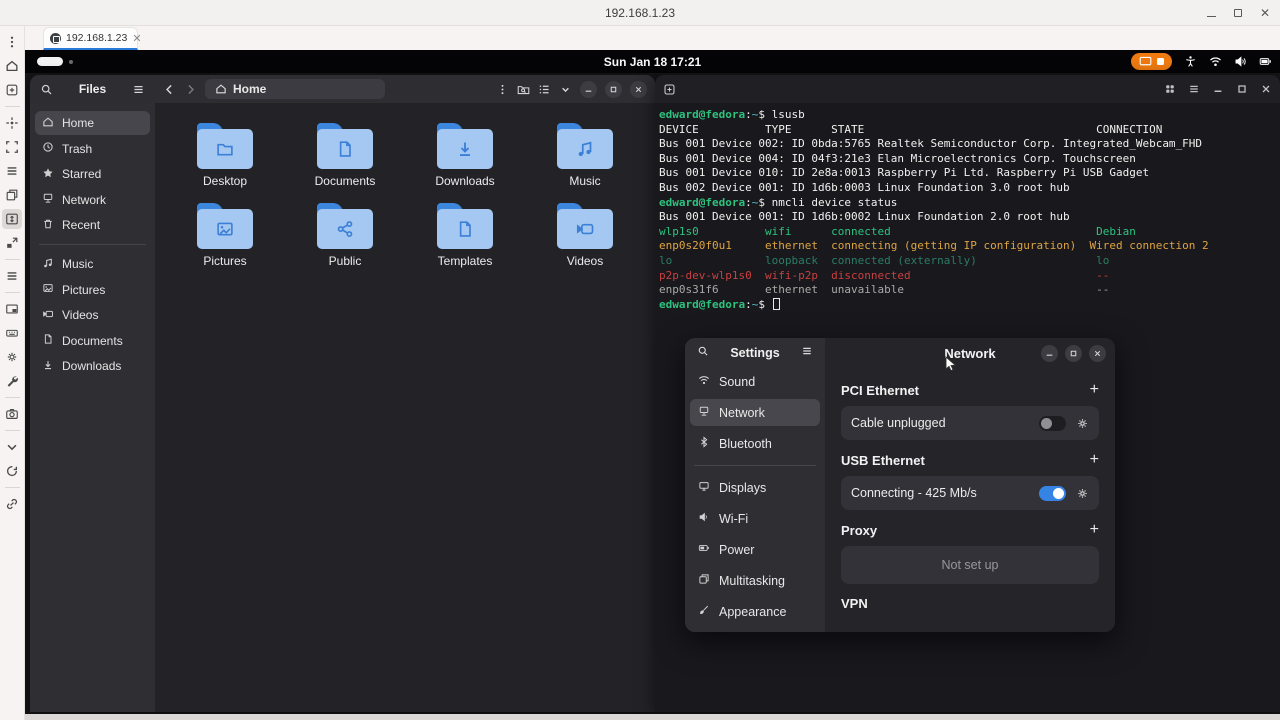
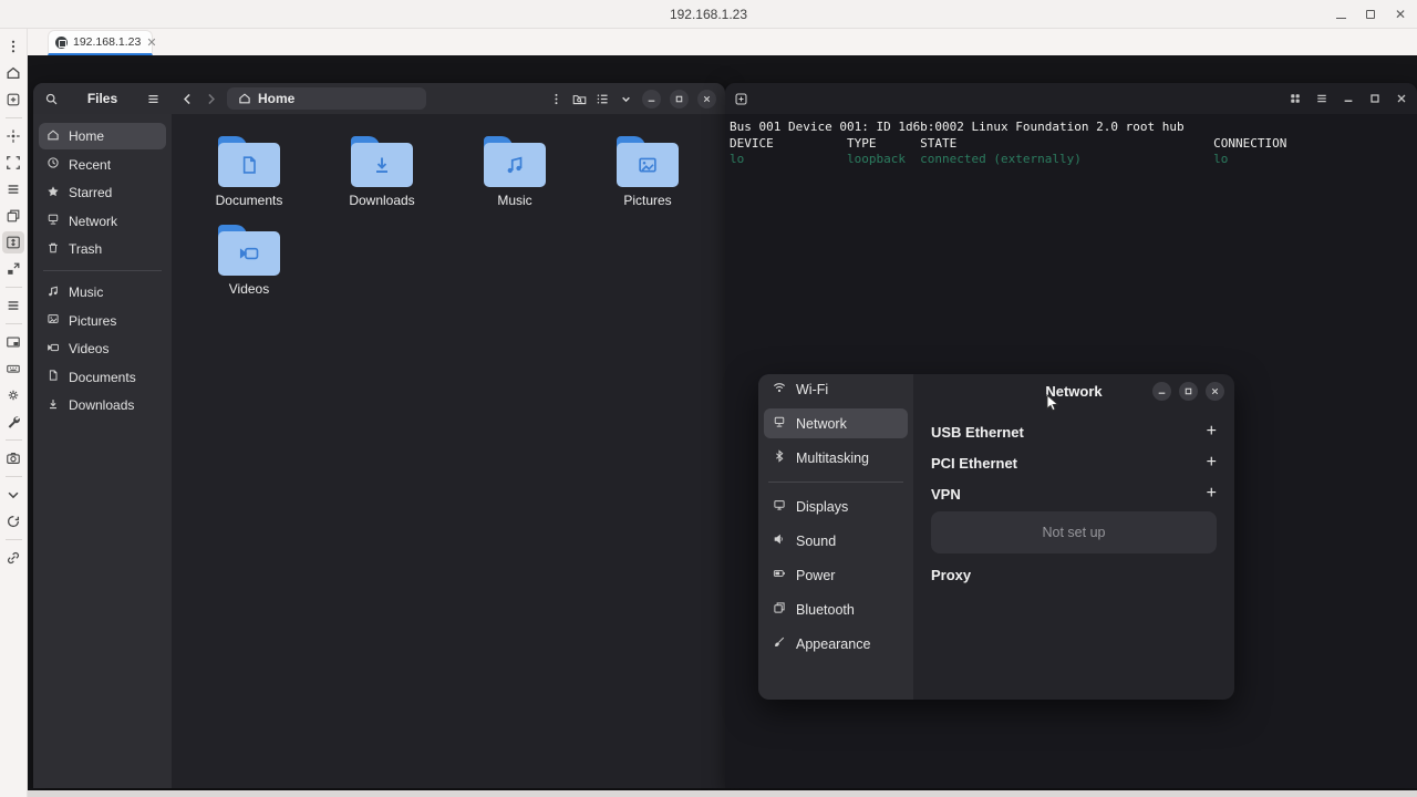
  192.168.1.23
  ✕
  192.168.1.23
  ✕
- Sun Jan 18 17:21
  Files
  Home
  Home
- Trash
+ Recent
  Starred
  Network
- Recent
+ Trash
  Music
  Pictures
  Videos
  Documents
  Downloads
- Desktop
  Documents
  Downloads
  Music
  Pictures
- Public
- Templates
  Videos
- edward@fedora:~$ lsusb
- DEVICE TYPE STATE CONNECTION
+ Bus 001 Device 001: ID 1d6b:0002 Linux Foundation 2.0 root hub
- Bus 001 Device 002: ID 0bda:5765 Realtek Semiconductor Corp. Integrated_Webcam_FHD
- Bus 001 Device 004: ID 04f3:21e3 Elan Microelectronics Corp. Touchscreen
- Bus 001 Device 010: ID 2e8a:0013 Raspberry Pi Ltd. Raspberry Pi USB Gadget
- Bus 002 Device 001: ID 1d6b:0003 Linux Foundation 3.0 root hub
- edward@fedora:~$ nmcli device status
- Bus 001 Device 001: ID 1d6b:0002 Linux Foundation 2.0 root hub
+ DEVICE TYPE STATE CONNECTION
- wlp1s0 wifi connected Debian
- enp0s20f0u1 ethernet connecting (getting IP configuration) Wired connection 2
  lo loopback connected (externally) lo
- p2p-dev-wlp1s0 wifi-p2p disconnected --
- enp0s31f6 ethernet unavailable --
- edward@fedora:~$
- Settings
- Sound
+ Wi-Fi
  Network
- Bluetooth
+ Multitasking
  Displays
- Wi-Fi
+ Sound
  Power
- Multitasking
+ Bluetooth
  Appearance
  Network
- PCI Ethernet
+ USB Ethernet
  +
- Cable unplugged
- USB Ethernet
+ PCI Ethernet
  +
- Connecting - 425 Mb/s
- Proxy
+ VPN
  +
  Not set up
- VPN
+ Proxy
